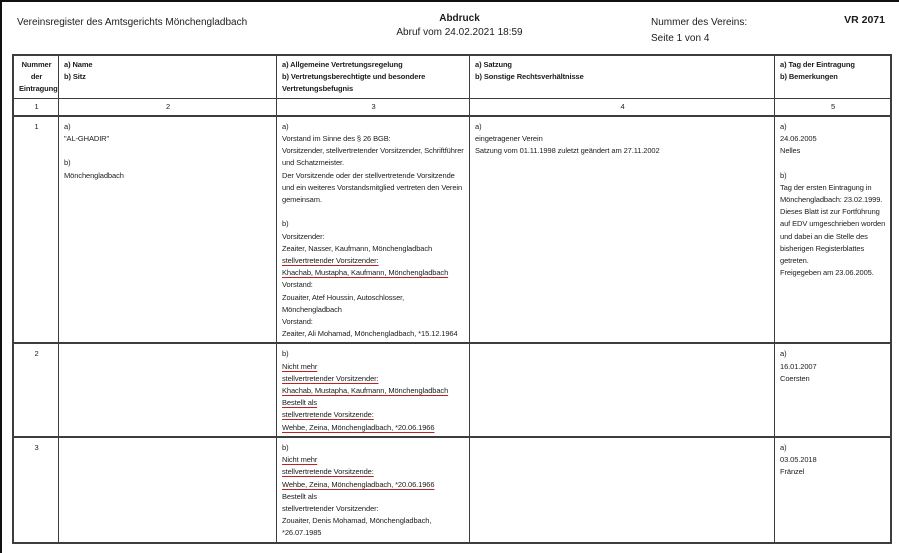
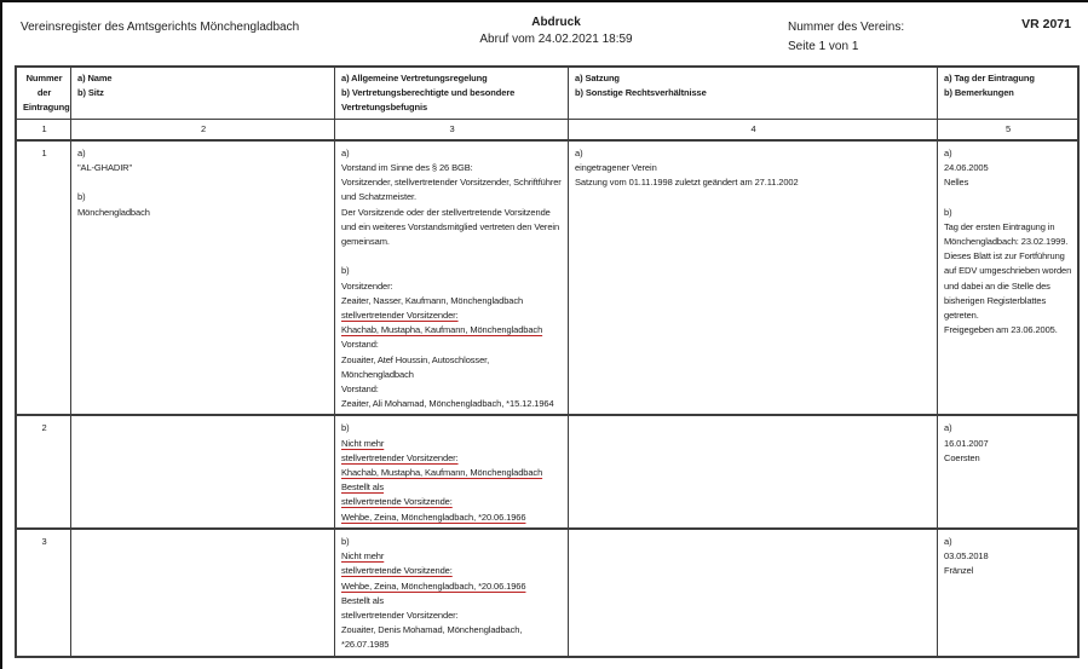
  Vereinsregister des Amtsgerichts Mönchengladbach
  Abdruck
  Abruf vom 24.02.2021 18:59
  Nummer des Vereins:
- Seite 1 von 4
+ Seite 1 von 1
  VR 2071
  Nummer
  der
  Eintragung
  a) Name
  b) Sitz
  a) Allgemeine Vertretungsregelung
  b) Vertretungsberechtigte und besondere
  Vertretungsbefugnis
  a) Satzung
  b) Sonstige Rechtsverhältnisse
  a) Tag der Eintragung
  b) Bemerkungen
  1
  2
  3
  4
  5
  1
  a)
  "AL-GHADIR"
  b)
  Mönchengladbach
  a)
  Vorstand im Sinne des § 26 BGB:
  Vorsitzender, stellvertretender Vorsitzender, Schriftführer
  und Schatzmeister.
  Der Vorsitzende oder der stellvertretende Vorsitzende
  und ein weiteres Vorstandsmitglied vertreten den Verein
  gemeinsam.
  b)
  Vorsitzender:
  Zeaiter, Nasser, Kaufmann, Mönchengladbach
  stellvertretender Vorsitzender:
  Khachab, Mustapha, Kaufmann, Mönchengladbach
  Vorstand:
  Zouaiter, Atef Houssin, Autoschlosser,
  Mönchengladbach
  Vorstand:
  Zeaiter, Ali Mohamad, Mönchengladbach, *15.12.1964
  a)
  eingetragener Verein
  Satzung vom 01.11.1998 zuletzt geändert am 27.11.2002
  a)
  24.06.2005
  Nelles
  b)
  Tag der ersten Eintragung in
  Mönchengladbach: 23.02.1999.
  Dieses Blatt ist zur Fortführung
  auf EDV umgeschrieben worden
  und dabei an die Stelle des
  bisherigen Registerblattes
  getreten.
  Freigegeben am 23.06.2005.
  2
  b)
  Nicht mehr
  stellvertretender Vorsitzender:
  Khachab, Mustapha, Kaufmann, Mönchengladbach
  Bestellt als
  stellvertretende Vorsitzende:
  Wehbe, Zeina, Mönchengladbach, *20.06.1966
  a)
  16.01.2007
  Coersten
  3
  b)
  Nicht mehr
  stellvertretende Vorsitzende:
  Wehbe, Zeina, Mönchengladbach, *20.06.1966
  Bestellt als
  stellvertretender Vorsitzender:
  Zouaiter, Denis Mohamad, Mönchengladbach,
  *26.07.1985
  a)
  03.05.2018
  Fränzel
